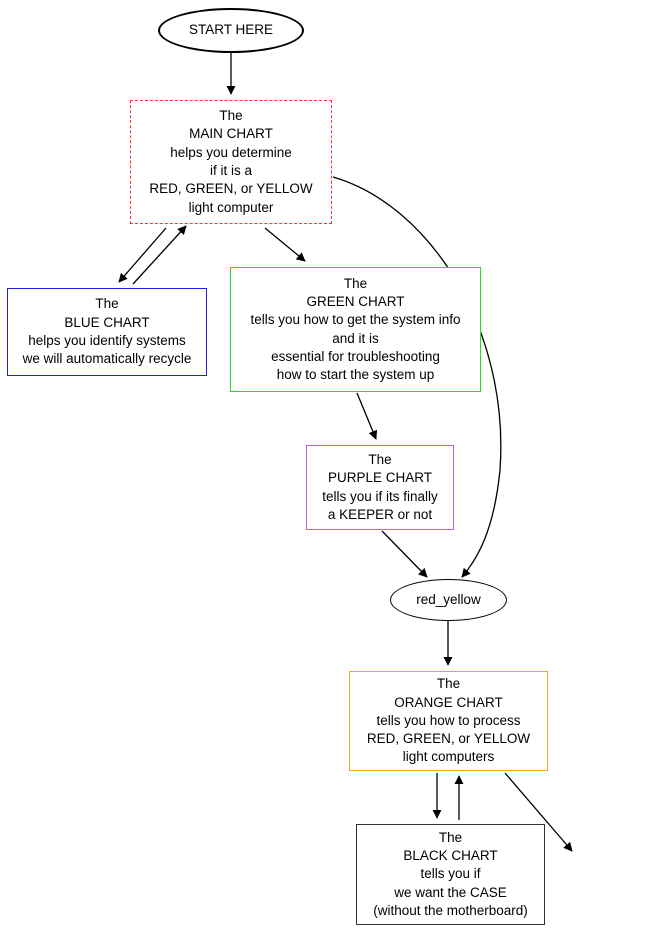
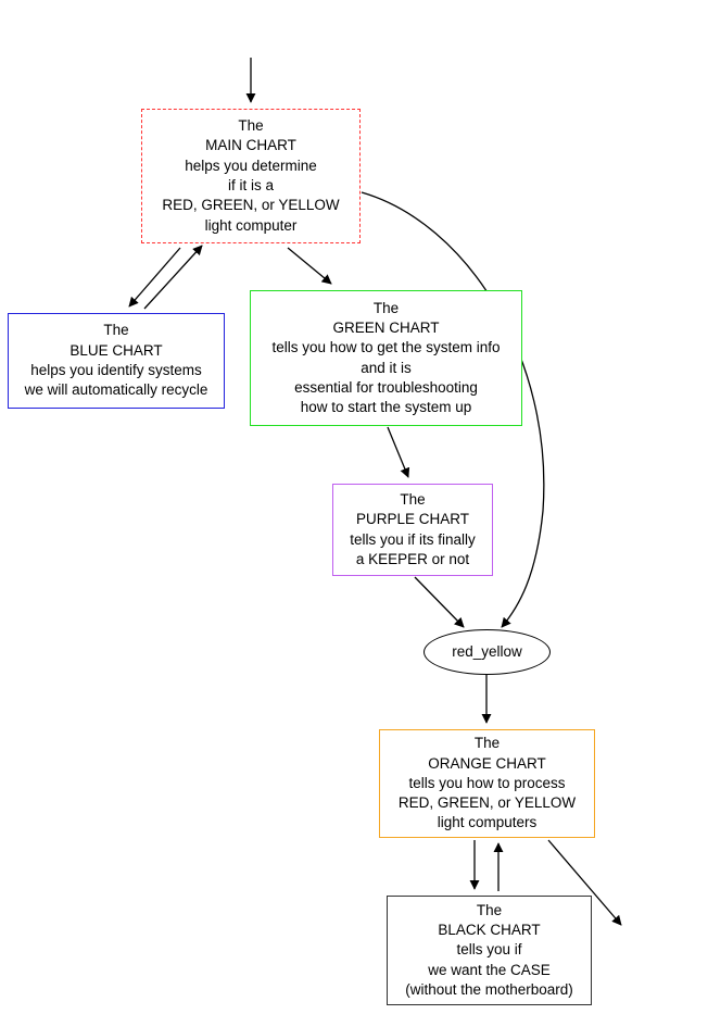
- START HERE
  The
  MAIN CHART
  helps you determine
  if it is a
  RED, GREEN, or YELLOW
  light computer
  The
  BLUE CHART
  helps you identify systems
  we will automatically recycle
  The
  GREEN CHART
  tells you how to get the system info
  and it is
  essential for troubleshooting
  how to start the system up
  The
  PURPLE CHART
  tells you if its finally
  a KEEPER or not
  red_yellow
  The
  ORANGE CHART
  tells you how to process
  RED, GREEN, or YELLOW
  light computers
  The
  BLACK CHART
  tells you if
  we want the CASE
  (without the motherboard)
